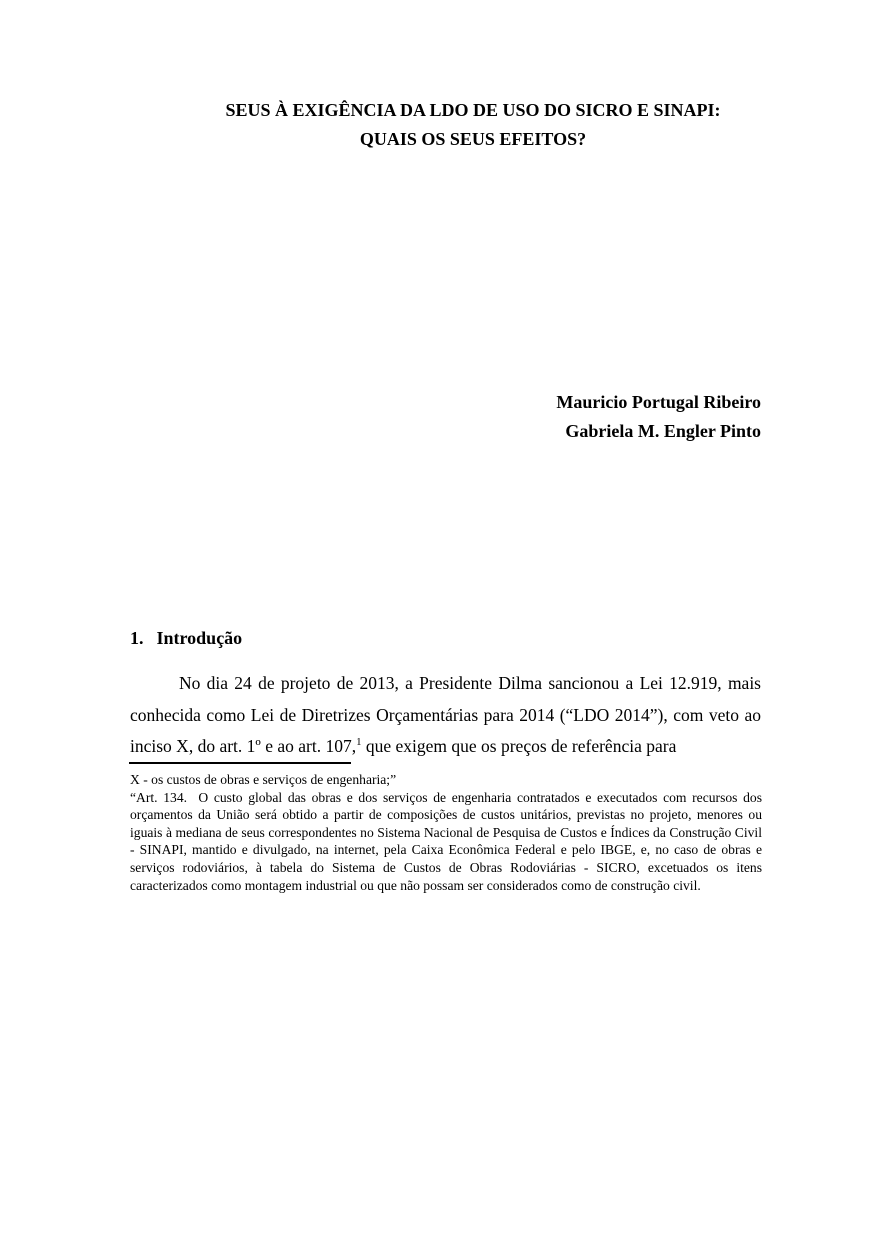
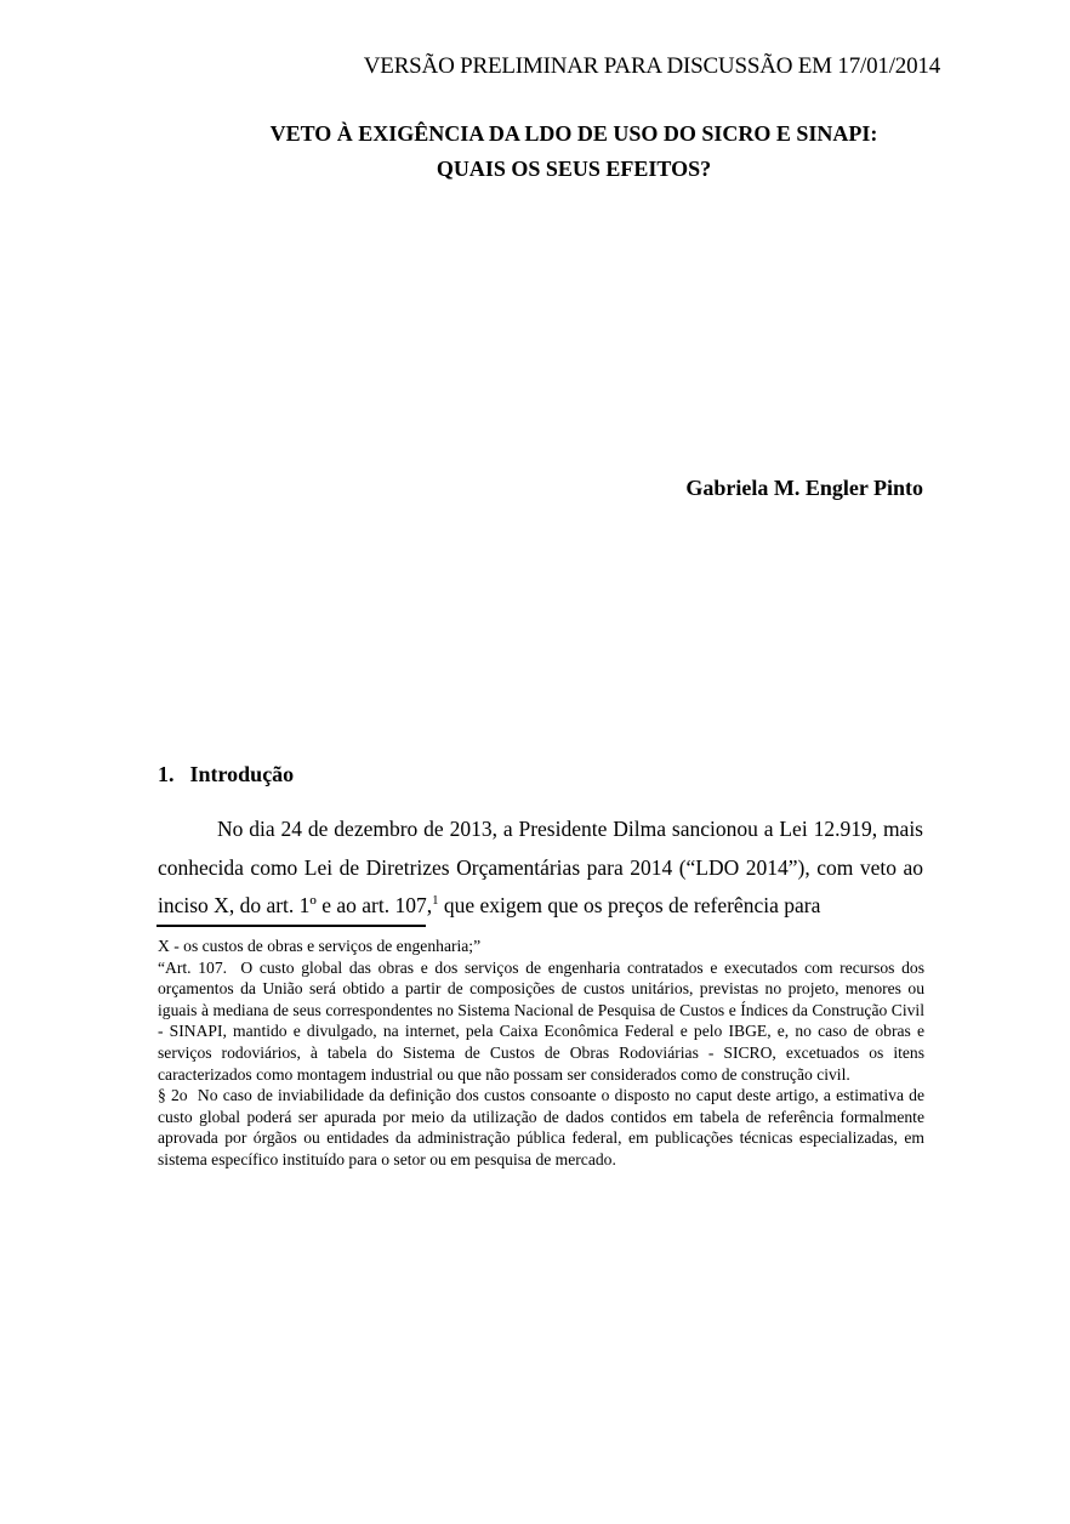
+ VERSÃO PRELIMINAR PARA DISCUSSÃO EM 17/01/2014
- SEUS À EXIGÊNCIA DA LDO DE USO DO SICRO E SINAPI:
+ VETO À EXIGÊNCIA DA LDO DE USO DO SICRO E SINAPI:
  QUAIS OS SEUS EFEITOS?
- Mauricio Portugal Ribeiro
  Gabriela M. Engler Pinto
  1. Introdução
- No dia 24 de projeto de 2013, a Presidente Dilma sancionou a Lei 12.919, mais conhecida como Lei de Diretrizes Orçamentárias para 2014 (“LDO 2014”), com veto ao inciso X, do art. 1º e ao art. 107,1 que exigem que os preços de referência para
+ No dia 24 de dezembro de 2013, a Presidente Dilma sancionou a Lei 12.919, mais conhecida como Lei de Diretrizes Orçamentárias para 2014 (“LDO 2014”), com veto ao inciso X, do art. 1º e ao art. 107,1 que exigem que os preços de referência para
  X - os custos de obras e serviços de engenharia;”
- “Art. 134. O custo global das obras e dos serviços de engenharia contratados e executados com recursos dos orçamentos da União será obtido a partir de composições de custos unitários, previstas no projeto, menores ou iguais à mediana de seus correspondentes no Sistema Nacional de Pesquisa de Custos e Índices da Construção Civil - SINAPI, mantido e divulgado, na internet, pela Caixa Econômica Federal e pelo IBGE, e, no caso de obras e serviços rodoviários, à tabela do Sistema de Custos de Obras Rodoviárias - SICRO, excetuados os itens caracterizados como montagem industrial ou que não possam ser considerados como de construção civil.
+ “Art. 107. O custo global das obras e dos serviços de engenharia contratados e executados com recursos dos orçamentos da União será obtido a partir de composições de custos unitários, previstas no projeto, menores ou iguais à mediana de seus correspondentes no Sistema Nacional de Pesquisa de Custos e Índices da Construção Civil - SINAPI, mantido e divulgado, na internet, pela Caixa Econômica Federal e pelo IBGE, e, no caso de obras e serviços rodoviários, à tabela do Sistema de Custos de Obras Rodoviárias - SICRO, excetuados os itens caracterizados como montagem industrial ou que não possam ser considerados como de construção civil.
+ § 2o No caso de inviabilidade da definição dos custos consoante o disposto no caput deste artigo, a estimativa de custo global poderá ser apurada por meio da utilização de dados contidos em tabela de referência formalmente aprovada por órgãos ou entidades da administração pública federal, em publicações técnicas especializadas, em sistema específico instituído para o setor ou em pesquisa de mercado.
